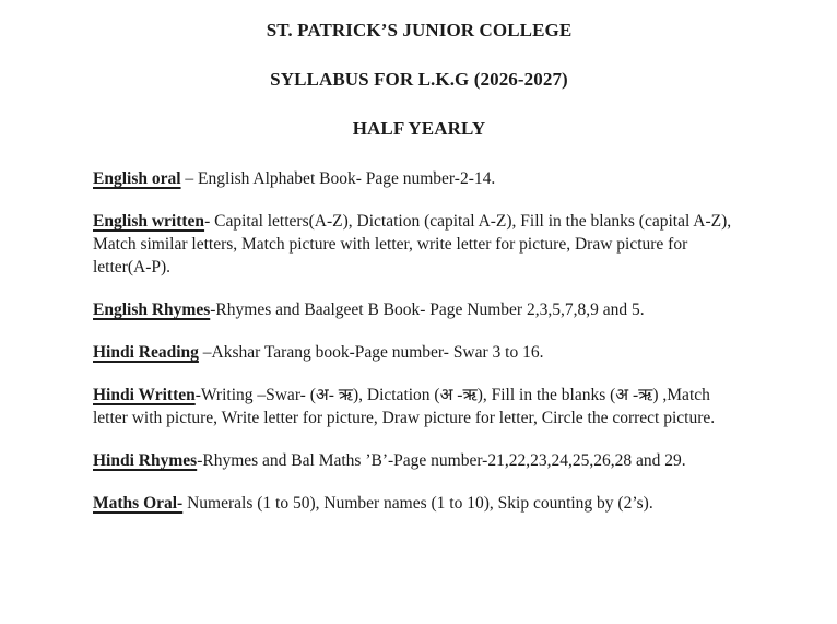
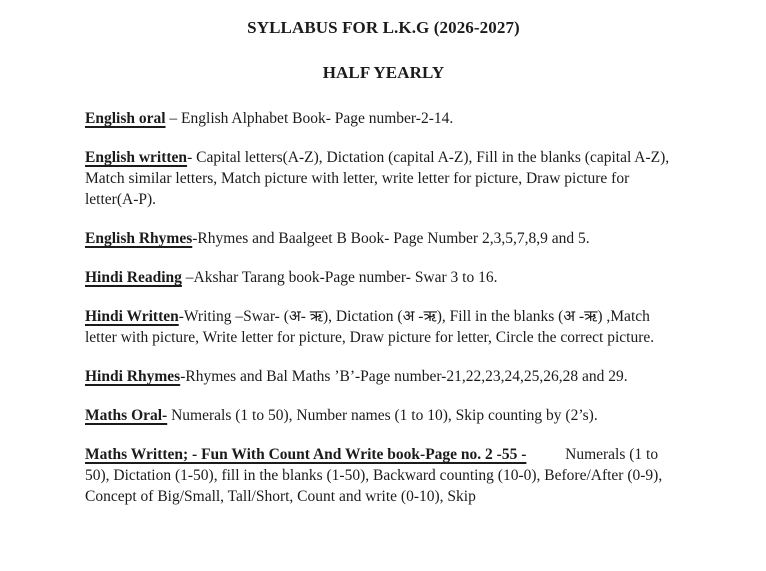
- ST. PATRICK’S JUNIOR COLLEGE
  SYLLABUS FOR L.K.G (2026-2027)
  HALF YEARLY
  English oral – English Alphabet Book- Page number-2-14.
  English written- Capital letters(A-Z), Dictation (capital A-Z), Fill in the blanks (capital A-Z), Match similar letters, Match picture with letter, write letter for picture, Draw picture for letter(A-P).
  English Rhymes-Rhymes and Baalgeet B Book- Page Number 2,3,5,7,8,9 and 5.
  Hindi Reading –Akshar Tarang book-Page number- Swar 3 to 16.
  Hindi Written-Writing –Swar- (अ- ऋ), Dictation (अ -ऋ), Fill in the blanks (अ -ऋ) ,Match letter with picture, Write letter for picture, Draw picture for letter, Circle the correct picture.
  Hindi Rhymes-Rhymes and Bal Maths ’B’-Page number-21,22,23,24,25,26,28 and 29.
  Maths Oral- Numerals (1 to 50), Number names (1 to 10), Skip counting by (2’s).
+ Maths Written; - Fun With Count And Write book-Page no. 2 -55 - Numerals (1 to 50), Dictation (1-50), fill in the blanks (1-50), Backward counting (10-0), Before/After (0-9), Concept of Big/Small, Tall/Short, Count and write (0-10), Skip
